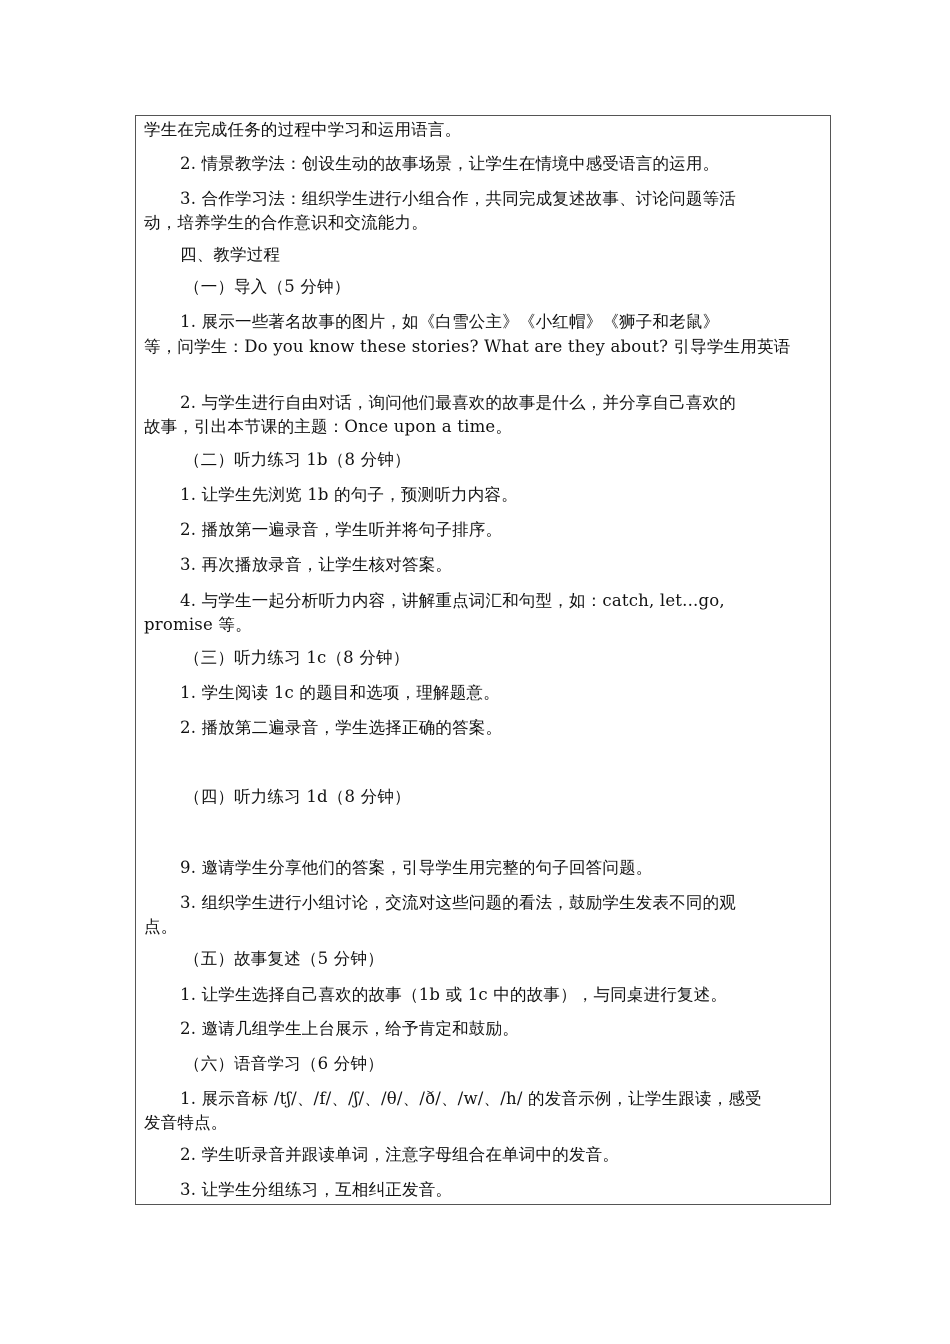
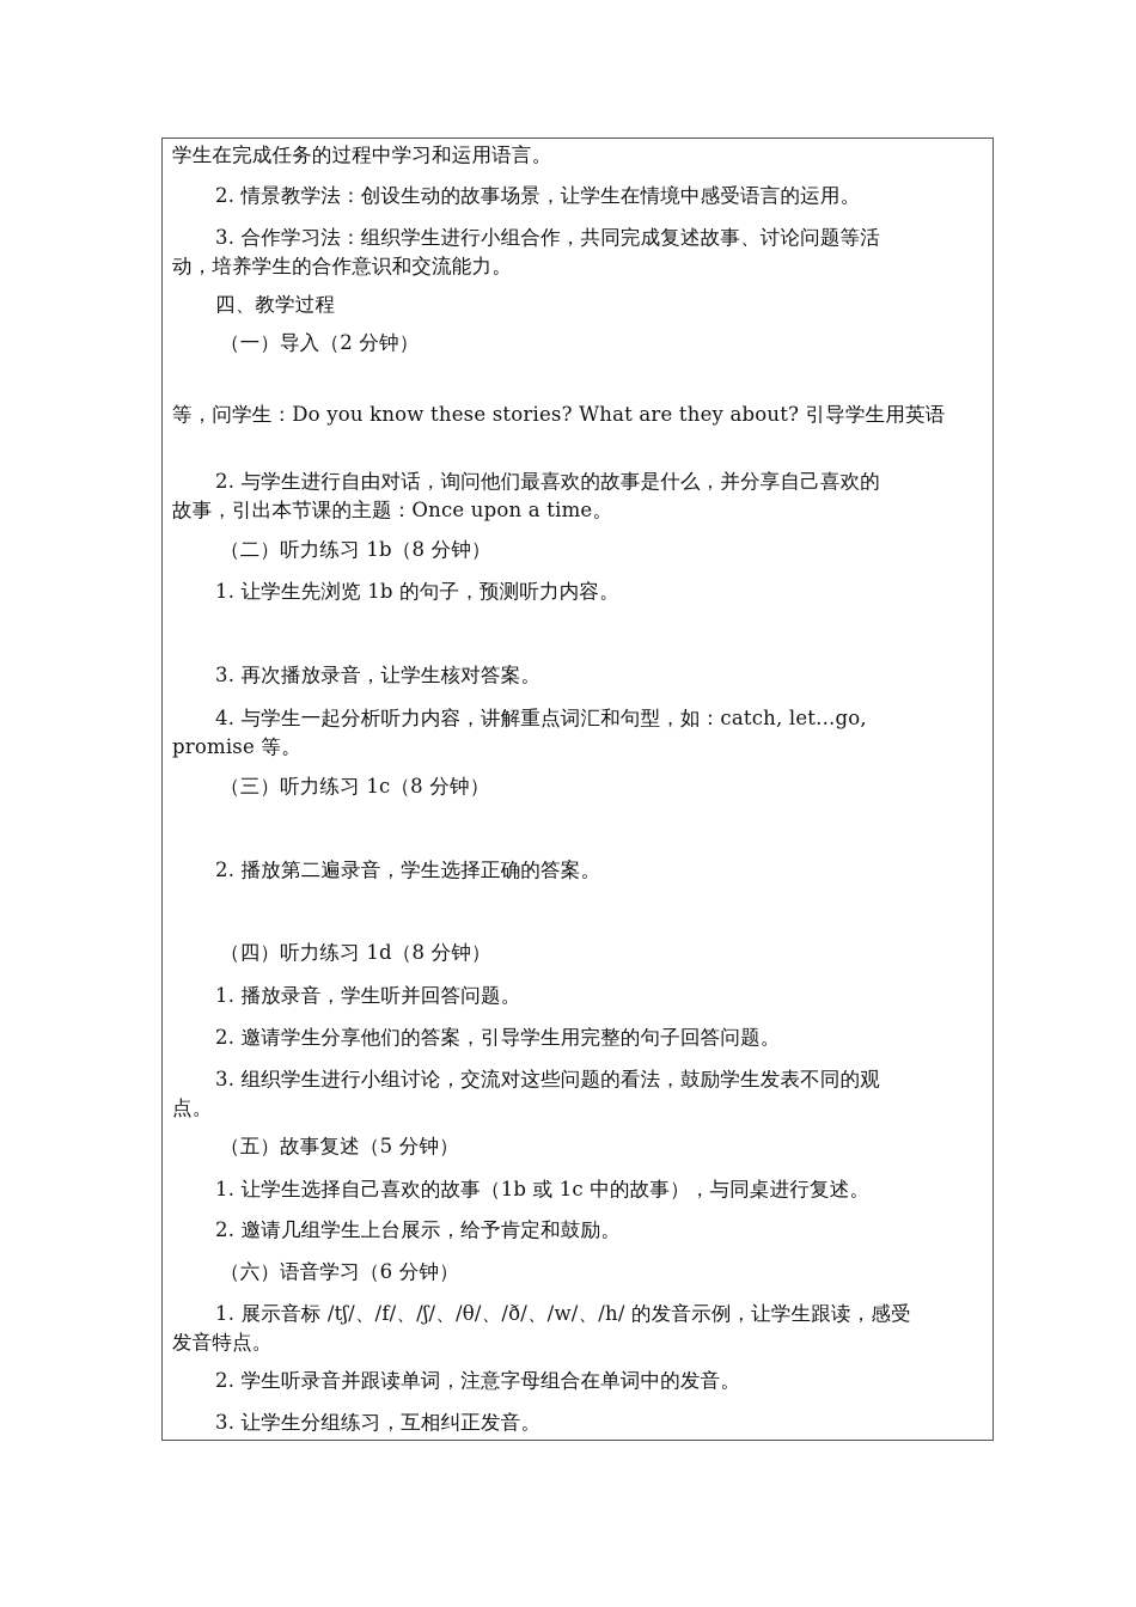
  学生在完成任务的过程中学习和运用语言。
  2. 情景教学法：创设生动的故事场景，让学生在情境中感受语言的运用。
  3. 合作学习法：组织学生进行小组合作，共同完成复述故事、讨论问题等活
  动，培养学生的合作意识和交流能力。
  四、教学过程
- （一）导入（5 分钟）
+ （一）导入（2 分钟）
- 1. 展示一些著名故事的图片，如《白雪公主》《小红帽》《狮子和老鼠》
  等，问学生：Do you know these stories? What are they about? 引导学生用英语
  2. 与学生进行自由对话，询问他们最喜欢的故事是什么，并分享自己喜欢的
  故事，引出本节课的主题：Once upon a time。
  （二）听力练习 1b（8 分钟）
  1. 让学生先浏览 1b 的句子，预测听力内容。
- 2. 播放第一遍录音，学生听并将句子排序。
  3. 再次播放录音，让学生核对答案。
  4. 与学生一起分析听力内容，讲解重点词汇和句型，如：catch, let...go,
  promise 等。
  （三）听力练习 1c（8 分钟）
- 1. 学生阅读 1c 的题目和选项，理解题意。
  2. 播放第二遍录音，学生选择正确的答案。
  （四）听力练习 1d（8 分钟）
+ 1. 播放录音，学生听并回答问题。
- 9. 邀请学生分享他们的答案，引导学生用完整的句子回答问题。
+ 2. 邀请学生分享他们的答案，引导学生用完整的句子回答问题。
  3. 组织学生进行小组讨论，交流对这些问题的看法，鼓励学生发表不同的观
  点。
  （五）故事复述（5 分钟）
  1. 让学生选择自己喜欢的故事（1b 或 1c 中的故事），与同桌进行复述。
  2. 邀请几组学生上台展示，给予肯定和鼓励。
  （六）语音学习（6 分钟）
  1. 展示音标 /tʃ/、/f/、/ʃ/、/θ/、/ð/、/w/、/h/ 的发音示例，让学生跟读，感受
  发音特点。
  2. 学生听录音并跟读单词，注意字母组合在单词中的发音。
  3. 让学生分组练习，互相纠正发音。
